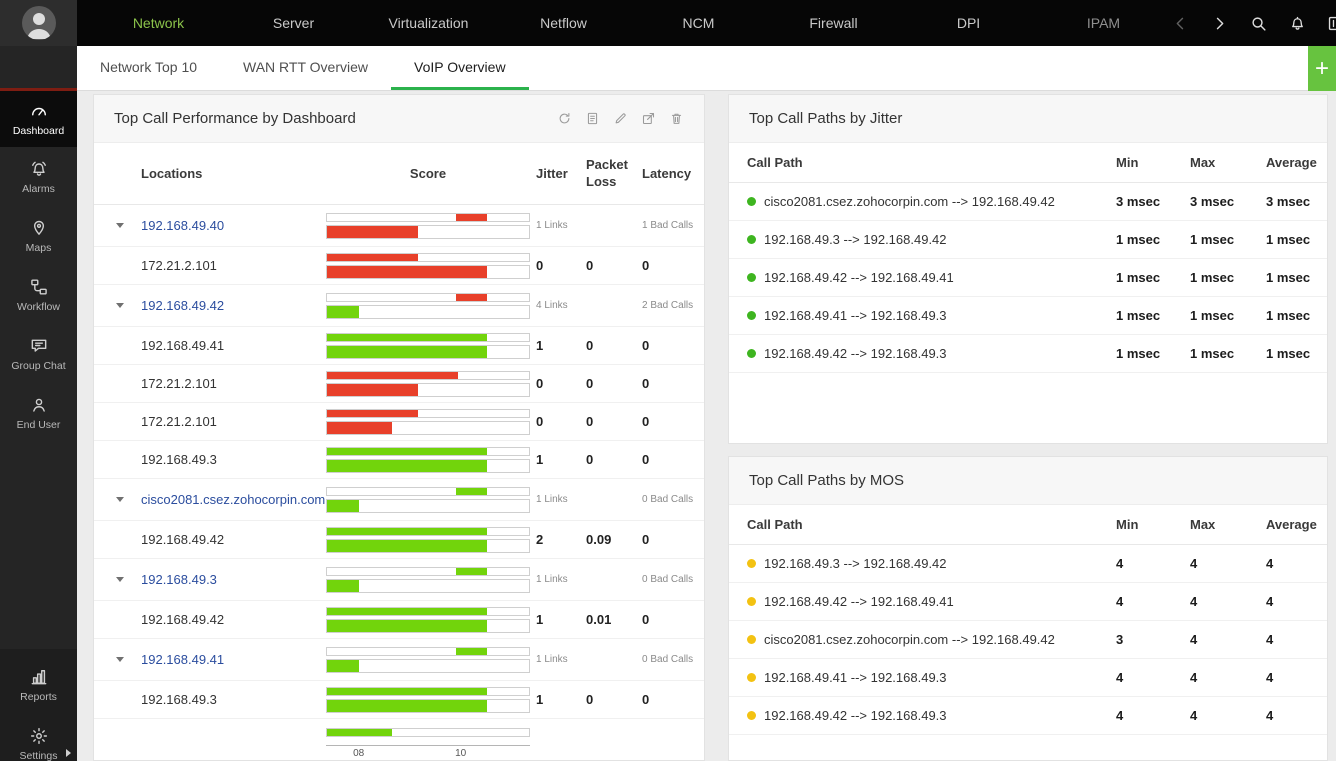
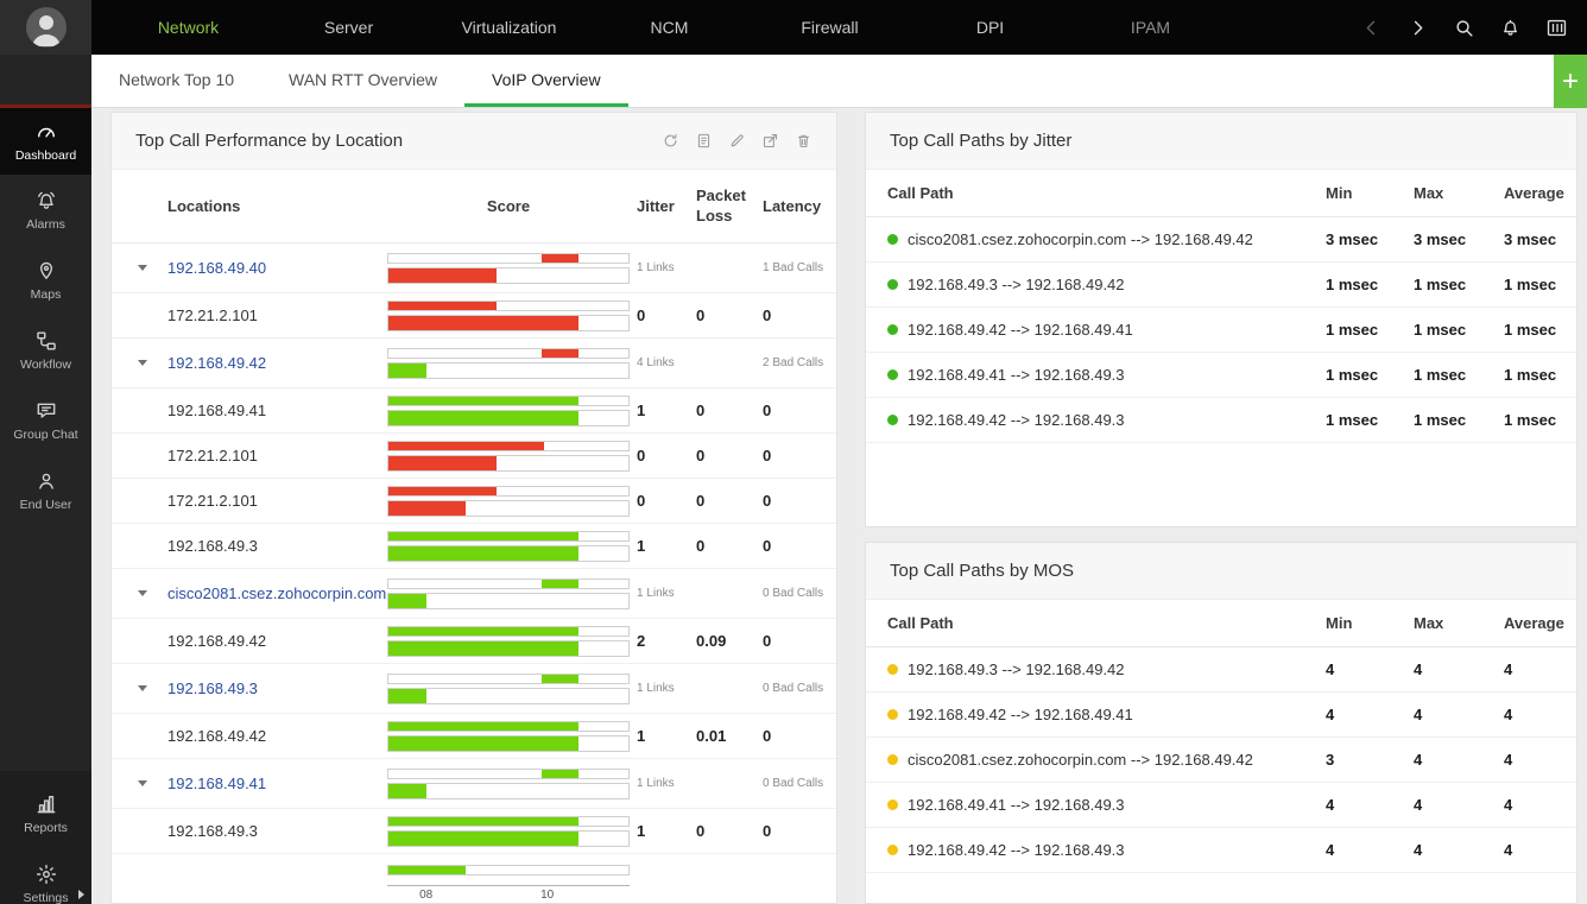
  Network
  Server
  Virtualization
- Netflow
  NCM
  Firewall
  DPI
  IPAM
  Dashboard
  Alarms
  Maps
  Workflow
  Group Chat
  End User
  Reports
  Settings
  Network Top 10
  WAN RTT Overview
  VoIP Overview
  +
- Top Call Performance by Dashboard
+ Top Call Performance by Location
  Locations
  Score
  Jitter
  Packet Loss
  Latency
  192.168.49.40
  1 Links
  1 Bad Calls
  172.21.2.101
  0
  0
  0
  192.168.49.42
  4 Links
  2 Bad Calls
  192.168.49.41
  1
  0
  0
  172.21.2.101
  0
  0
  0
  172.21.2.101
  0
  0
  0
  192.168.49.3
  1
  0
  0
  cisco2081.csez.zohocorpin.com
  1 Links
  0 Bad Calls
  192.168.49.42
  2
  0.09
  0
  192.168.49.3
  1 Links
  0 Bad Calls
  192.168.49.42
  1
  0.01
  0
  192.168.49.41
  1 Links
  0 Bad Calls
  192.168.49.3
  1
  0
  0
  08
  10
  Top Call Paths by Jitter
  Call Path
  Min
  Max
  Average
  cisco2081.csez.zohocorpin.com --> 192.168.49.42
  3 msec
  3 msec
  3 msec
  192.168.49.3 --> 192.168.49.42
  1 msec
  1 msec
  1 msec
  192.168.49.42 --> 192.168.49.41
  1 msec
  1 msec
  1 msec
  192.168.49.41 --> 192.168.49.3
  1 msec
  1 msec
  1 msec
  192.168.49.42 --> 192.168.49.3
  1 msec
  1 msec
  1 msec
  Top Call Paths by MOS
  Call Path
  Min
  Max
  Average
  192.168.49.3 --> 192.168.49.42
  4
  4
  4
  192.168.49.42 --> 192.168.49.41
  4
  4
  4
  cisco2081.csez.zohocorpin.com --> 192.168.49.42
  3
  4
  4
  192.168.49.41 --> 192.168.49.3
  4
  4
  4
  192.168.49.42 --> 192.168.49.3
  4
  4
  4
